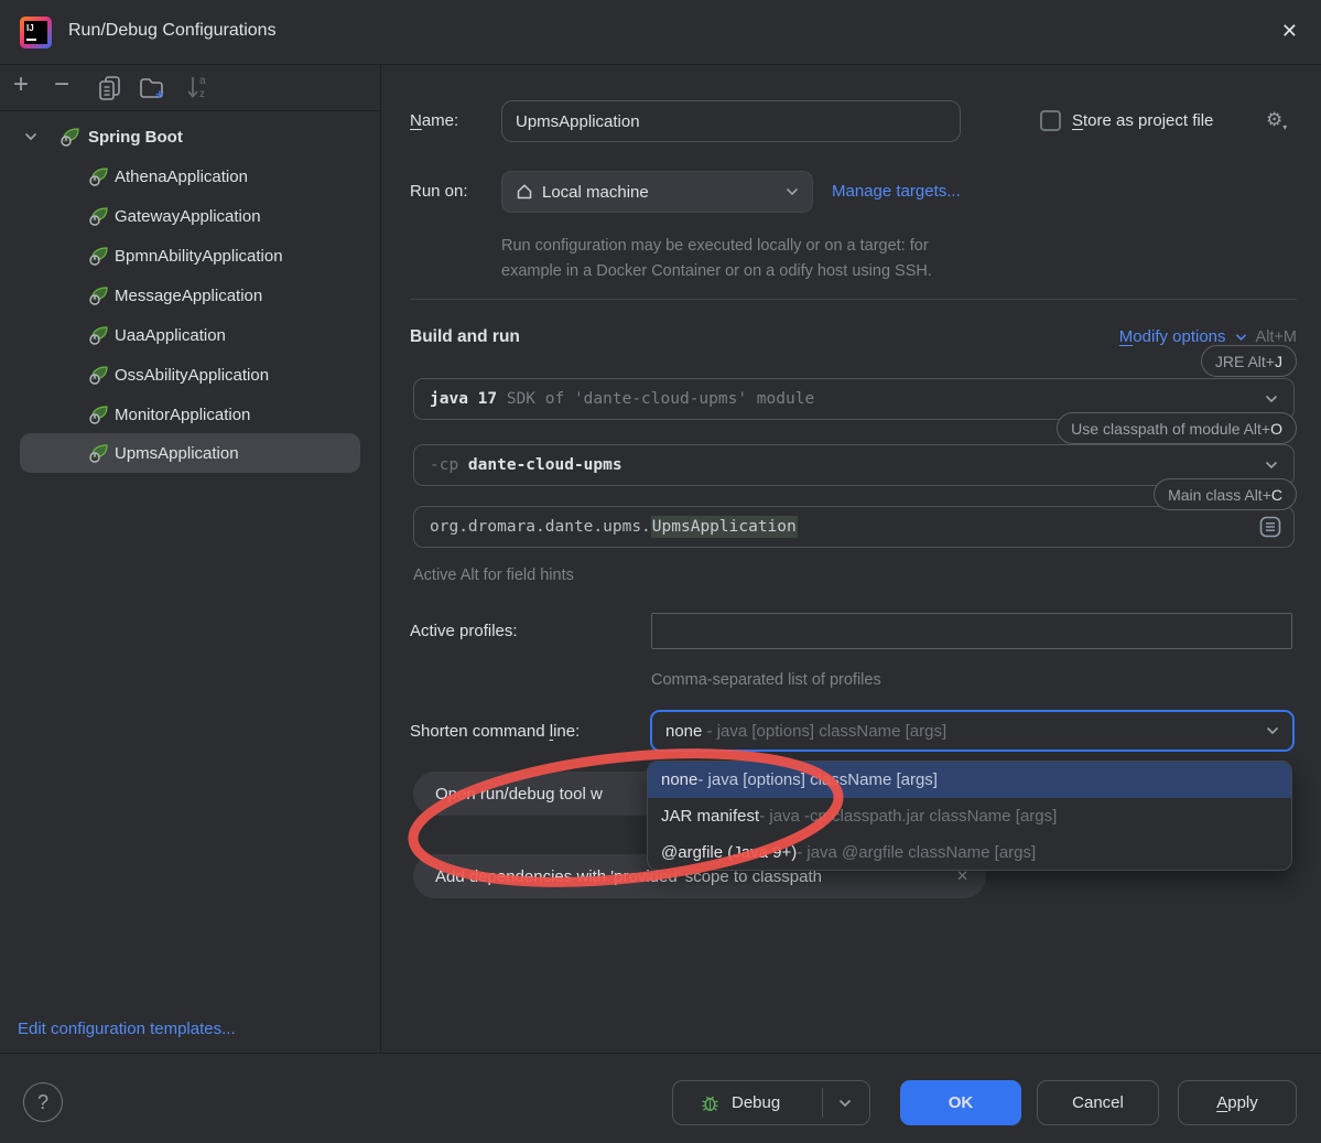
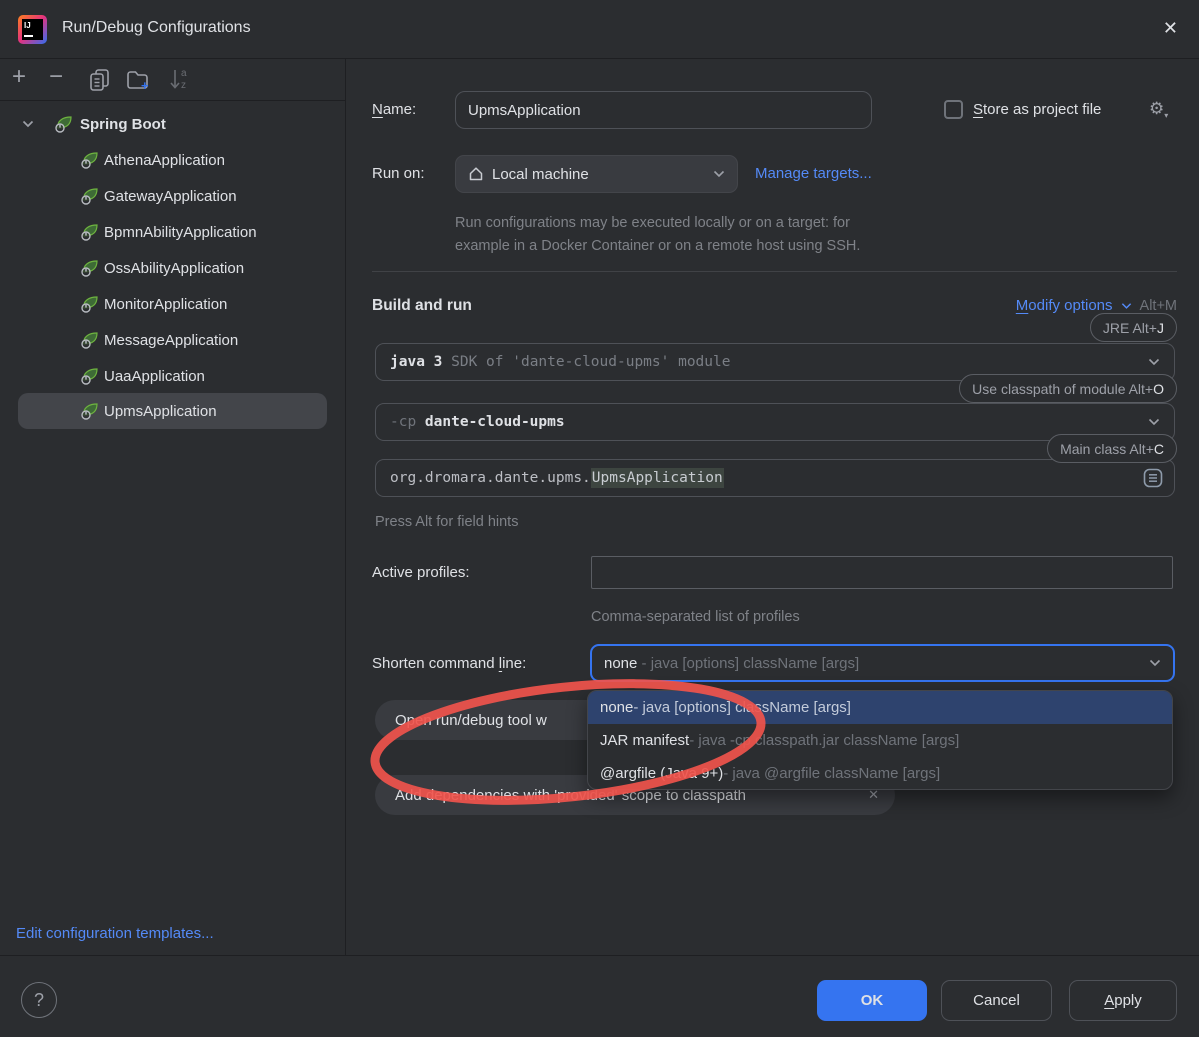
  IJ
  Run/Debug Configurations
  ✕
  +
  −
  +
  a
  z
  Spring Boot
  AthenaApplication
  GatewayApplication
  BpmnAbilityApplication
- MessageApplication
+ OssAbilityApplication
- UaaApplication
+ MonitorApplication
- OssAbilityApplication
+ MessageApplication
- MonitorApplication
+ UaaApplication
  UpmsApplication
  Edit configuration templates...
  Name:
  UpmsApplication
  Store as project file
  ⚙▾
  Run on:
  Local machine
  Manage targets...
- Run configuration may be executed locally or on a target: for
+ Run configurations may be executed locally or on a target: for
- example in a Docker Container or on a odify host using SSH.
+ example in a Docker Container or on a remote host using SSH.
  Build and run
  Modify options
  Alt+M
  JRE Alt+
  J
- java 17 SDK of 'dante-cloud-upms' module
+ java 3 SDK of 'dante-cloud-upms' module
  Use classpath of module Alt+
  O
  -cp dante-cloud-upms
  Main class Alt+
  C
  org.dromara.dante.upms.UpmsApplication
- Active Alt for field hints
+ Press Alt for field hints
  Active profiles:
  Comma-separated list of profiles
  Shorten command line:
  none - java [options] className [args]
  Op run/debug tool w
  ✕
  none
  - java [options] csName [args]
  JAR manifest
  - java -c classpath.jar className [args]
  @argfile (J 9+)
  - java @argfile className [args]
  ?
- Debug
  OK
  Cancel
  Apply
